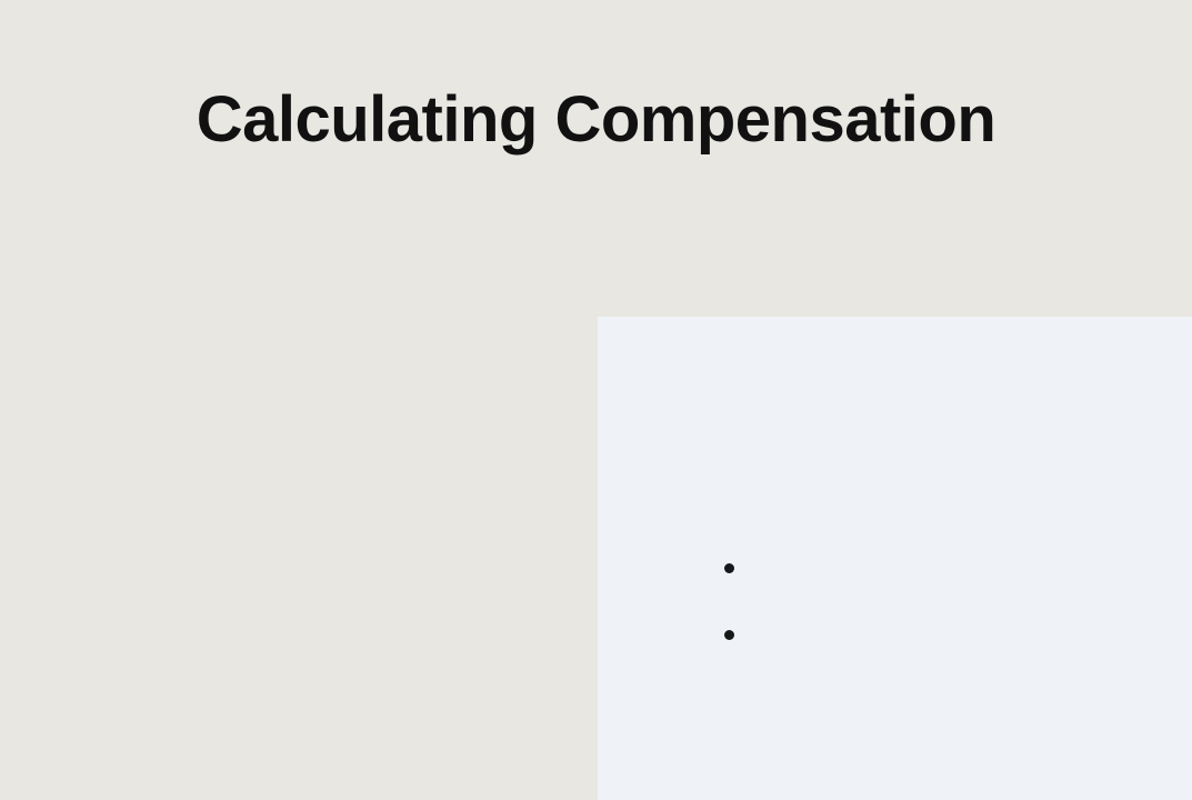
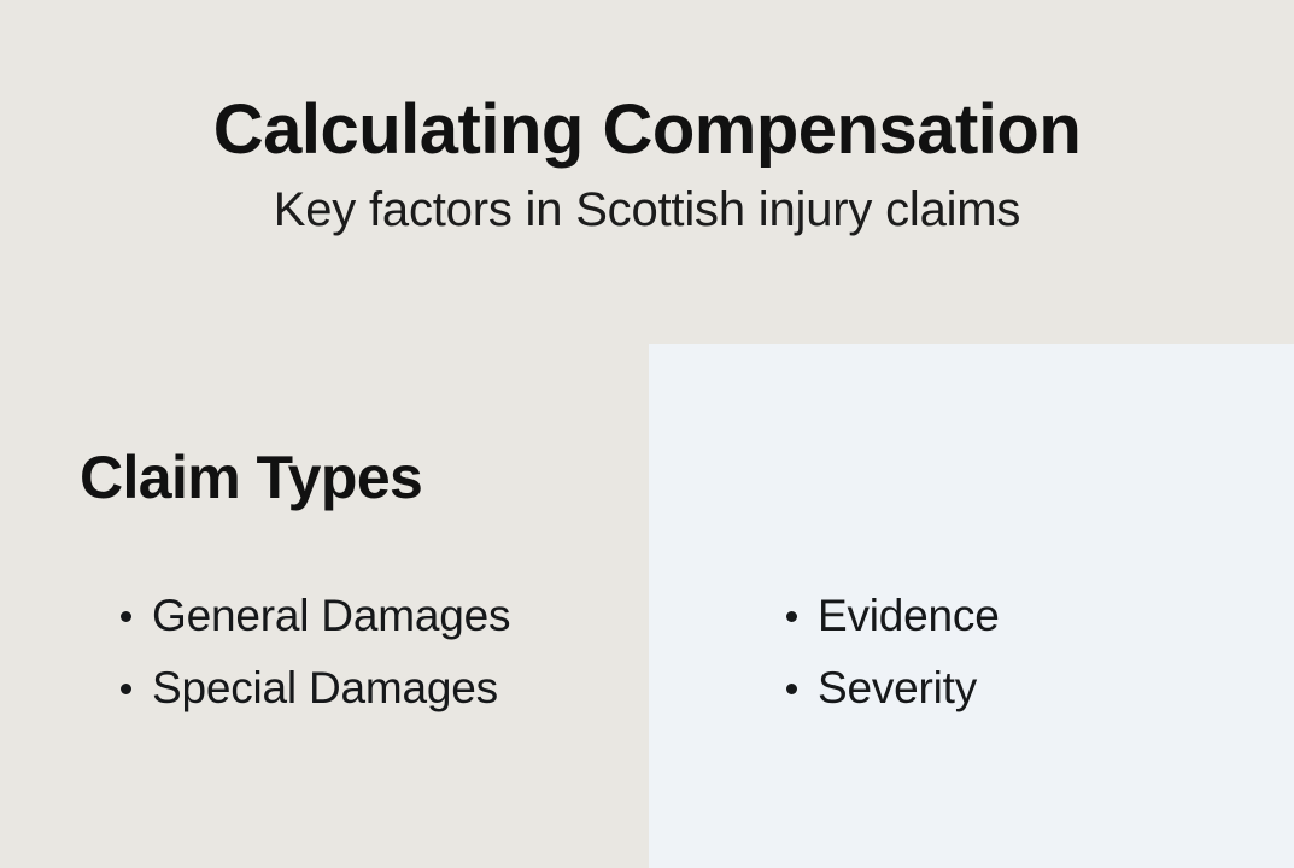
  Calculating Compensation
+ Key factors in Scottish injury claims
+ Claim Types
+ General Damages
+ Special Damages
+ Evidence
+ Severity
